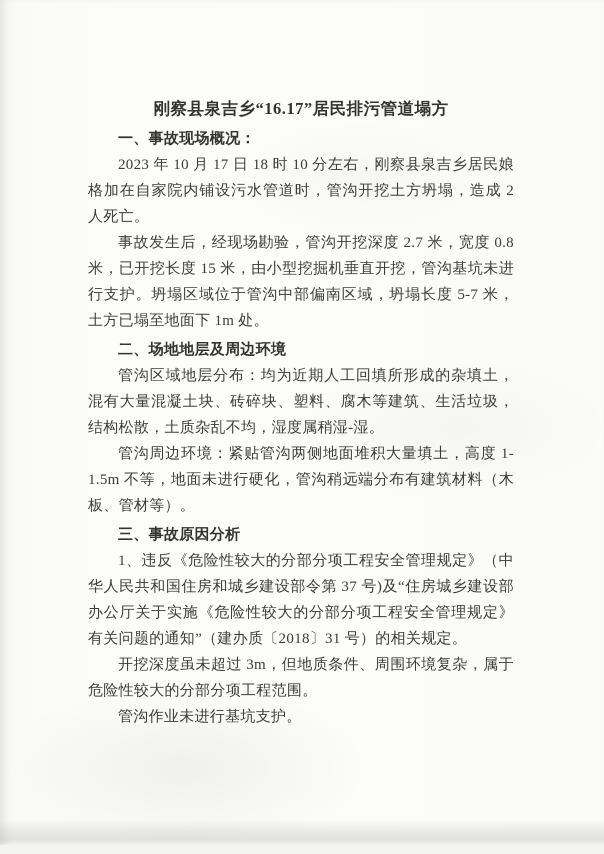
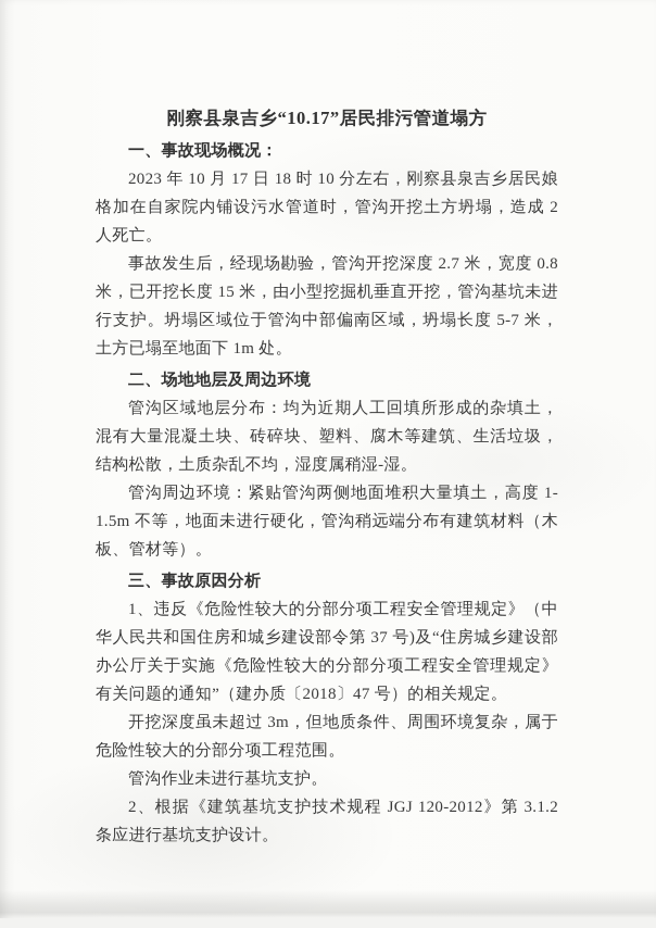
- 刚察县泉吉乡“16.17”居民排污管道塌方
+ 刚察县泉吉乡“10.17”居民排污管道塌方
  一、事故现场概况：
  2023 年 10 月 17 日 18 时 10 分左右，刚察县泉吉乡居民娘格加在自家院内铺设污水管道时，管沟开挖土方坍塌，造成 2 人死亡。
  事故发生后，经现场勘验，管沟开挖深度 2.7 米，宽度 0.8 米，已开挖长度 15 米，由小型挖掘机垂直开挖，管沟基坑未进行支护。坍塌区域位于管沟中部偏南区域，坍塌长度 5-7 米，土方已塌至地面下 1m 处。
  二、场地地层及周边环境
  管沟区域地层分布：均为近期人工回填所形成的杂填土，混有大量混凝土块、砖碎块、塑料、腐木等建筑、生活垃圾，结构松散，土质杂乱不均，湿度属稍湿-湿。
  管沟周边环境：紧贴管沟两侧地面堆积大量填土，高度 1-1.5m 不等，地面未进行硬化，管沟稍远端分布有建筑材料（木板、管材等）。
  三、事故原因分析
- 1、违反《危险性较大的分部分项工程安全管理规定》（中华人民共和国住房和城乡建设部令第 37 号)及“住房城乡建设部办公厅关于实施《危险性较大的分部分项工程安全管理规定》有关问题的通知”（建办质〔2018〕31 号）的相关规定。
+ 1、违反《危险性较大的分部分项工程安全管理规定》（中华人民共和国住房和城乡建设部令第 37 号)及“住房城乡建设部办公厅关于实施《危险性较大的分部分项工程安全管理规定》有关问题的通知”（建办质〔2018〕47 号）的相关规定。
  开挖深度虽未超过 3m，但地质条件、周围环境复杂，属于危险性较大的分部分项工程范围。
  管沟作业未进行基坑支护。
+ 2、根据《建筑基坑支护技术规程 JGJ 120-2012》第 3.1.2 条应进行基坑支护设计。
